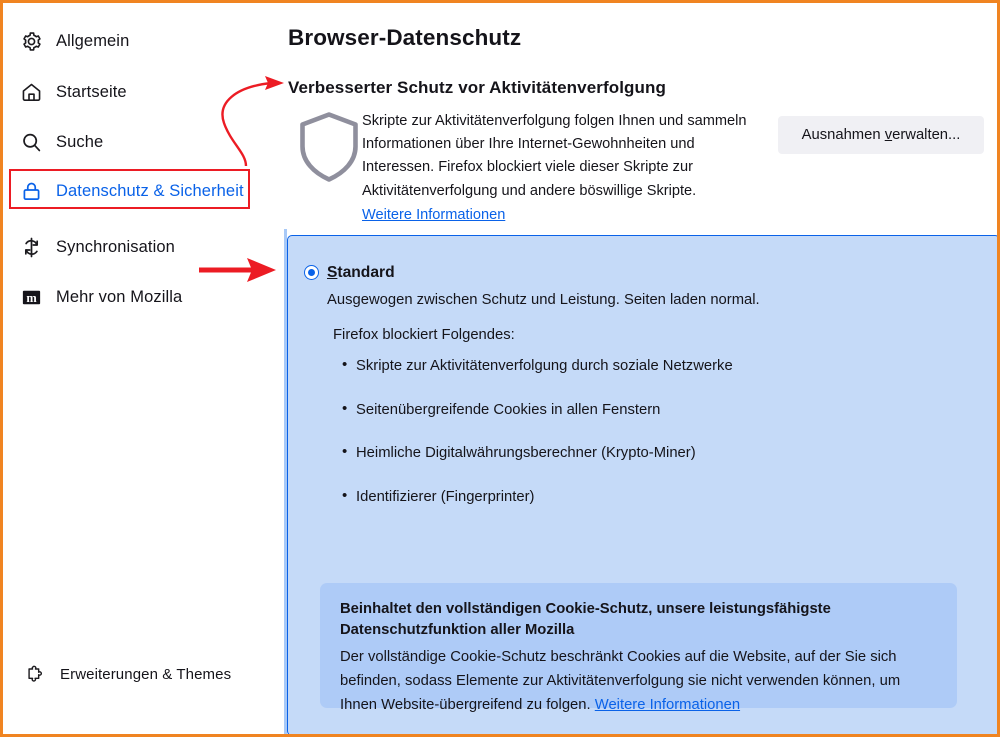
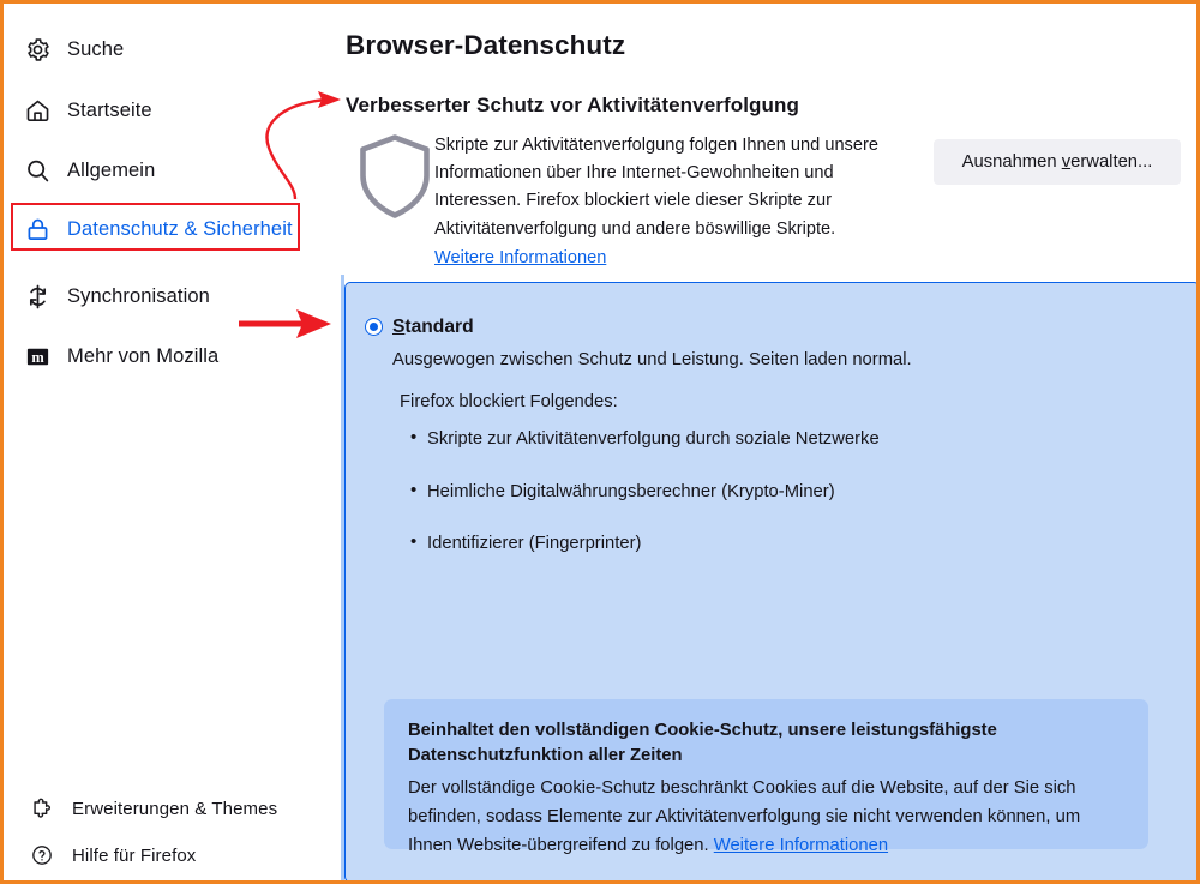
- Allgemein
+ Suche
  Startseite
- Suche
+ Allgemein
  Datenschutz & Sicherheit
  Synchronisation
  m
  Mehr von Mozilla
  Erweiterungen & Themes
+ Hilfe für Firefox
  Browser-Datenschutz
  Verbesserter Schutz vor Aktivitätenverfolgung
- Skripte zur Aktivitätenverfolgung folgen Ihnen und sammeln Informationen über Ihre Internet-Gewohnheiten und Interessen. Firefox blockiert viele dieser Skripte zur Aktivitätenverfolgung und andere böswillige Skripte. Weitere Informationen
+ Skripte zur Aktivitätenverfolgung folgen Ihnen und unsere Informationen über Ihre Internet-Gewohnheiten und Interessen. Firefox blockiert viele dieser Skripte zur Aktivitätenverfolgung und andere böswillige Skripte. Weitere Informationen
  Ausnahmen verwalten...
  Standard
  Ausgewogen zwischen Schutz und Leistung. Seiten laden normal.
  Firefox blockiert Folgendes:
  Skripte zur Aktivitätenverfolgung durch soziale Netzwerke
- Seitenübergreifende Cookies in allen Fenstern
  Heimliche Digitalwährungsberechner (Krypto-Miner)
  Identifizierer (Fingerprinter)
- Beinhaltet den vollständigen Cookie-Schutz, unsere leistungsfähigste Datenschutzfunktion aller Mozilla
+ Beinhaltet den vollständigen Cookie-Schutz, unsere leistungsfähigste Datenschutzfunktion aller Zeiten
  Der vollständige Cookie-Schutz beschränkt Cookies auf die Website, auf der Sie sich befinden, sodass Elemente zur Aktivitätenverfolgung sie nicht verwenden können, um Ihnen Website-übergreifend zu folgen. Weitere Informationen
